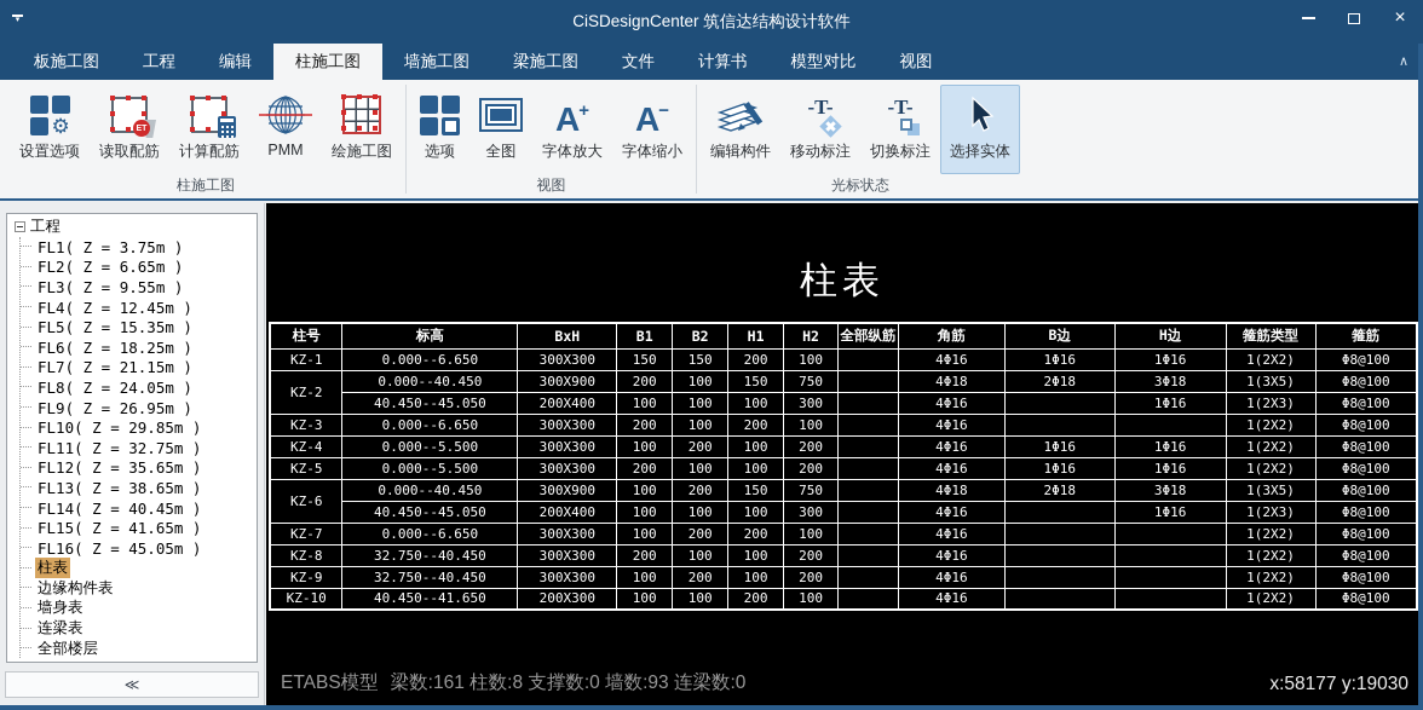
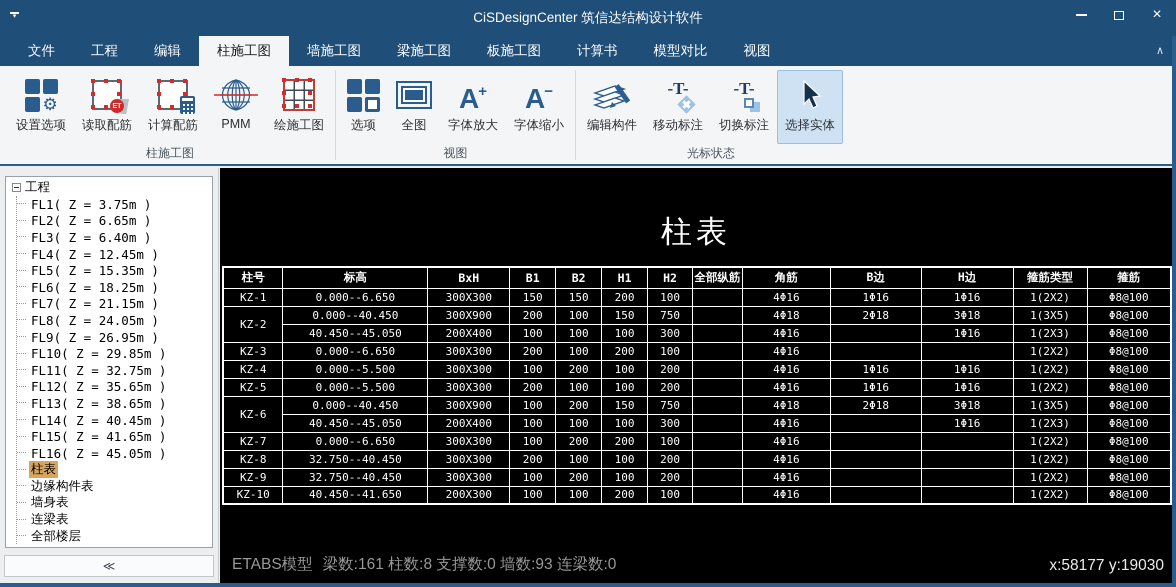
  CiSDesignCenter 筑信达结构设计软件
  ×
- 板施工图
+ 文件
  工程
  编辑
  柱施工图
  墙施工图
  梁施工图
- 文件
+ 板施工图
  计算书
  模型对比
  视图
  ∧
  ⚙
  设置选项
  读取配筋
  计算配筋
  PMM
  绘施工图
  柱施工图
  选项
  全图
  A+
  字体放大
  A−
  字体缩小
  视图
  编辑构件
  -T-
  移动标注
  -T-
  切换标注
  选择实体
  光标状态
  工程
  FL1( Z = 3.75m )
  FL2( Z = 6.65m )
- FL3( Z = 9.55m )
+ FL3( Z = 6.40m )
  FL4( Z = 12.45m )
  FL5( Z = 15.35m )
  FL6( Z = 18.25m )
  FL7( Z = 21.15m )
  FL8( Z = 24.05m )
  FL9( Z = 26.95m )
  FL10( Z = 29.85m )
  FL11( Z = 32.75m )
  FL12( Z = 35.65m )
  FL13( Z = 38.65m )
  FL14( Z = 40.45m )
  FL15( Z = 41.65m )
  FL16( Z = 45.05m )
  柱表
  边缘构件表
  墙身表
  连梁表
  全部楼层
  ≪
  柱表
  柱号	标高	BxH	B1	B2	H1	H2	全部纵筋	角筋	B边	H边	箍筋类型	箍筋
  KZ-1	0.000--6.650	300X300	150	150	200	100		4Φ16	1Φ16	1Φ16	1(2X2)	Φ8@100
  KZ-2	0.000--40.450	300X900	200	100	150	750		4Φ18	2Φ18	3Φ18	1(3X5)	Φ8@100
  40.450--45.050	200X400	100	100	100	300		4Φ16		1Φ16	1(2X3)	Φ8@100
  KZ-3	0.000--6.650	300X300	200	100	200	100		4Φ16			1(2X2)	Φ8@100
  KZ-4	0.000--5.500	300X300	100	200	100	200		4Φ16	1Φ16	1Φ16	1(2X2)	Φ8@100
  KZ-5	0.000--5.500	300X300	200	100	100	200		4Φ16	1Φ16	1Φ16	1(2X2)	Φ8@100
  KZ-6	0.000--40.450	300X900	100	200	150	750		4Φ18	2Φ18	3Φ18	1(3X5)	Φ8@100
  40.450--45.050	200X400	100	100	100	300		4Φ16		1Φ16	1(2X3)	Φ8@100
  KZ-7	0.000--6.650	300X300	100	200	200	100		4Φ16			1(2X2)	Φ8@100
  KZ-8	32.750--40.450	300X300	200	100	100	200		4Φ16			1(2X2)	Φ8@100
  KZ-9	32.750--40.450	300X300	100	200	100	200		4Φ16			1(2X2)	Φ8@100
  KZ-10	40.450--41.650	200X300	100	100	200	100		4Φ16			1(2X2)	Φ8@100
  ETABS模型 梁数:161 柱数:8 支撑数:0 墙数:93 连梁数:0
  x:58177 y:19030
